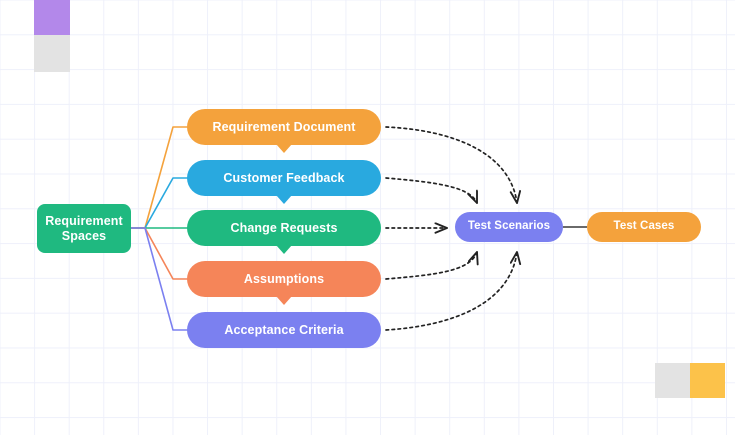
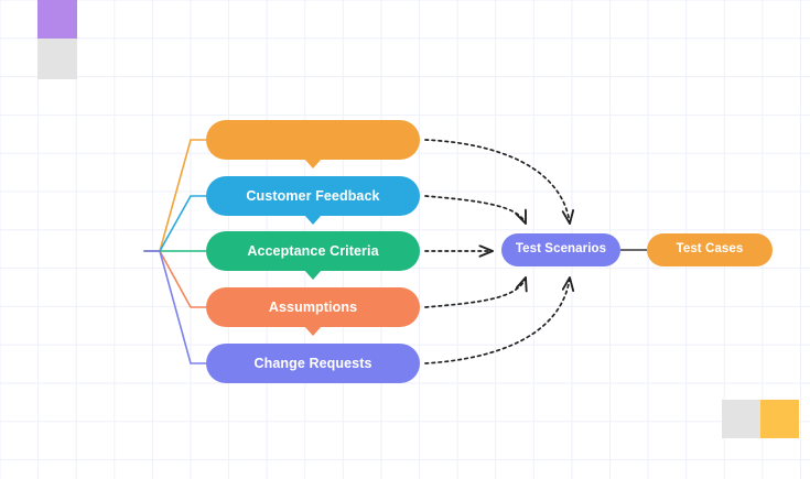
- Requirement
- Spaces
- Requirement Document
  Customer Feedback
- Change Requests
+ Acceptance Criteria
  Assumptions
- Acceptance Criteria
+ Change Requests
  Test Scenarios
  Test Cases
